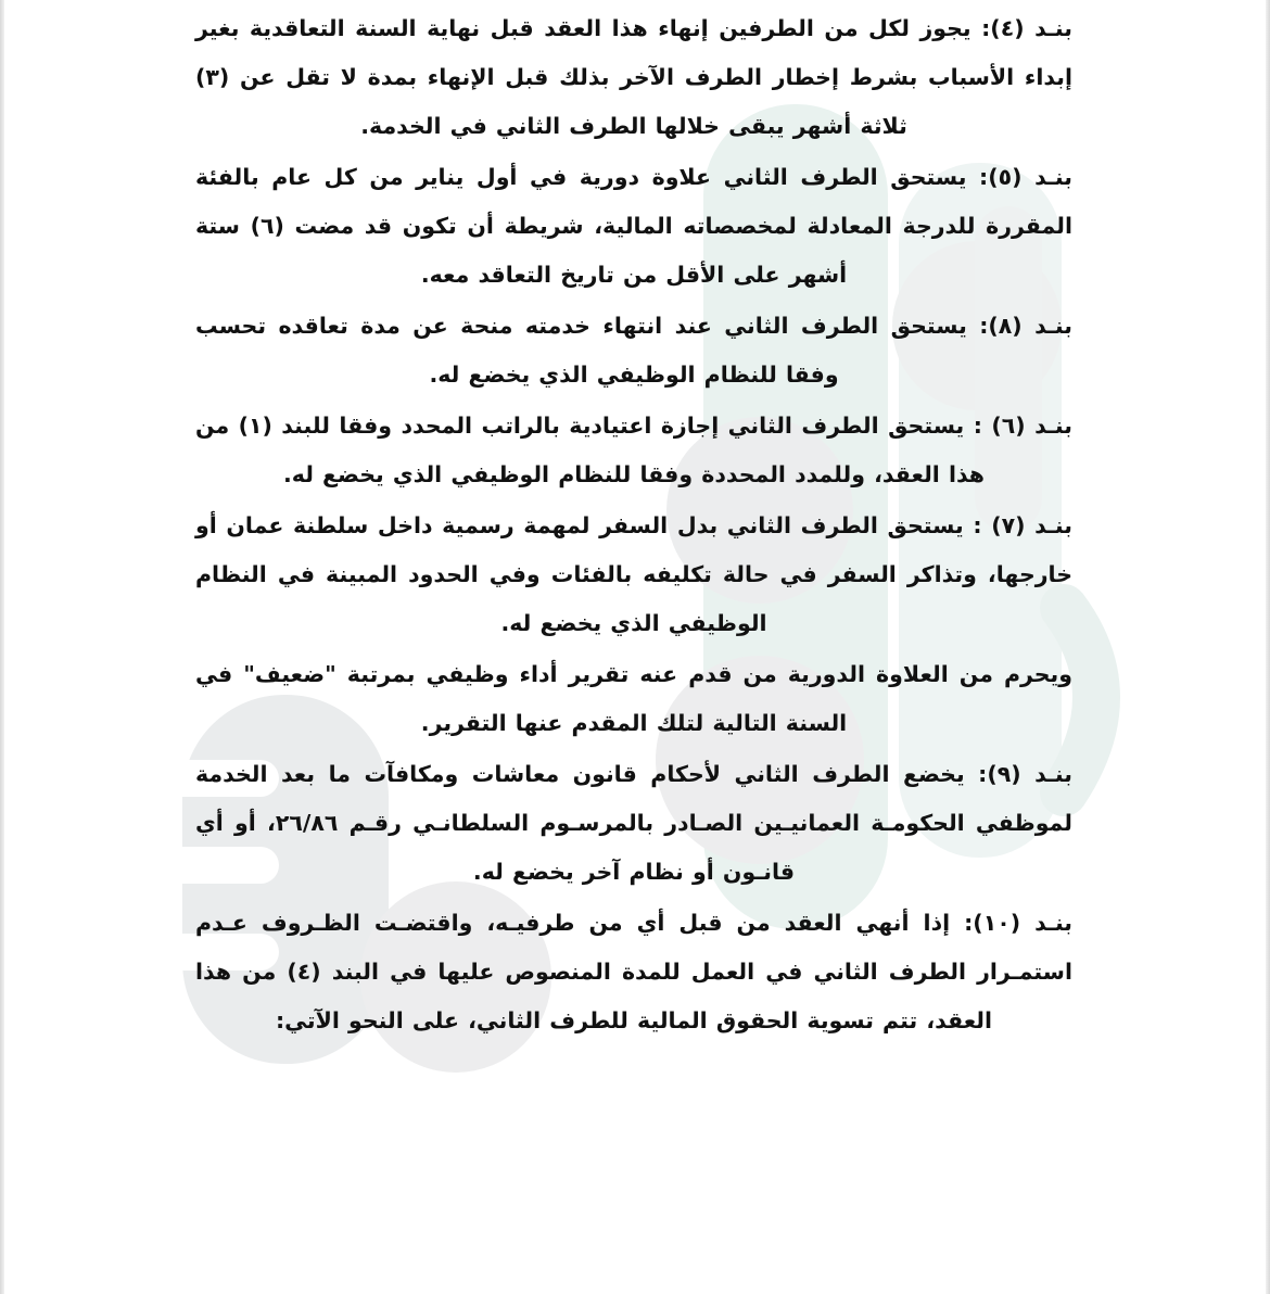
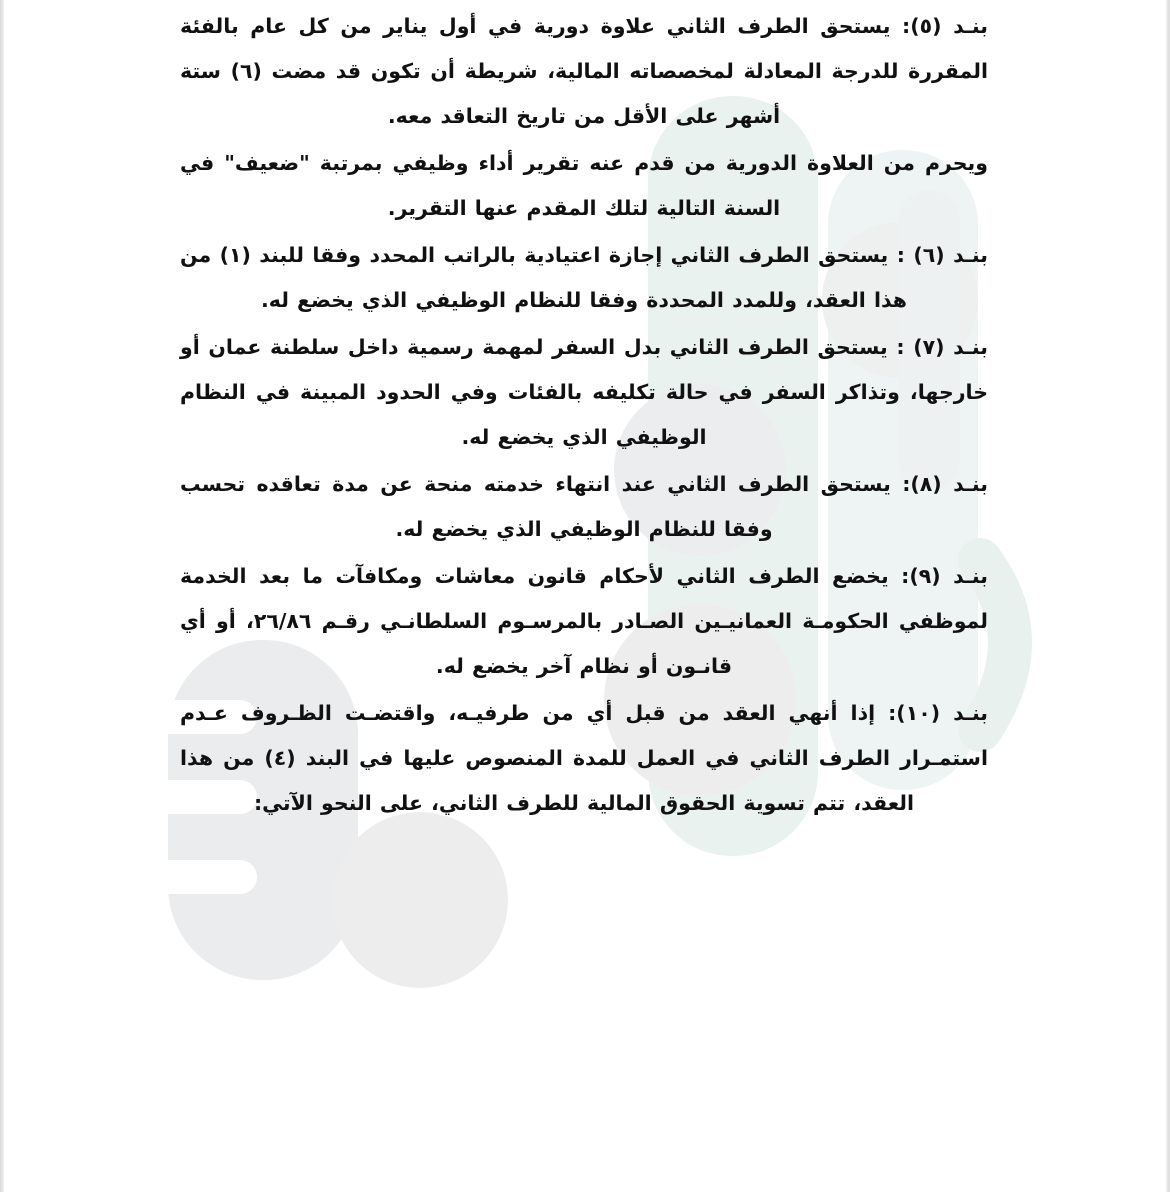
- بنـد (٤): يجوز لكل من الطرفين إنهاء هذا العقد قبل نهاية السنة التعاقدية بغير إبداء الأسباب بشرط إخطار الطرف الآخر بذلك قبل الإنهاء بمدة لا تقل عن (٣) ثلاثة أشهر يبقى خلالها الطرف الثاني في الخدمة.
  بنـد (٥): يستحق الطرف الثاني علاوة دورية في أول يناير من كل عام بالفئة المقررة للدرجة المعادلة لمخصصاته المالية، شريطة أن تكون قد مضت (٦) ستة أشهر على الأقل من تاريخ التعاقد معه.
- بنـد (٨): يستحق الطرف الثاني عند انتهاء خدمته منحة عن مدة تعاقده تحسب وفقا للنظام الوظيفي الذي يخضع له.
+ ويحرم من العلاوة الدورية من قدم عنه تقرير أداء وظيفي بمرتبة "ضعيف" في السنة التالية لتلك المقدم عنها التقرير.
  بنـد (٦) : يستحق الطرف الثاني إجازة اعتيادية بالراتب المحدد وفقا للبند (١) من هذا العقد، وللمدد المحددة وفقا للنظام الوظيفي الذي يخضع له.
  بنـد (٧) : يستحق الطرف الثاني بدل السفر لمهمة رسمية داخل سلطنة عمان أو خارجها، وتذاكر السفر في حالة تكليفه بالفئات وفي الحدود المبينة في النظام الوظيفي الذي يخضع له.
- ويحرم من العلاوة الدورية من قدم عنه تقرير أداء وظيفي بمرتبة "ضعيف" في السنة التالية لتلك المقدم عنها التقرير.
+ بنـد (٨): يستحق الطرف الثاني عند انتهاء خدمته منحة عن مدة تعاقده تحسب وفقا للنظام الوظيفي الذي يخضع له.
  بنـد (٩): يخضع الطرف الثاني لأحكام قانون معاشات ومكافآت ما بعد الخدمة لموظفي الحكومـة العمانيـين الصـادر بالمرسـوم السلطانـي رقـم ٢٦/٨٦، أو أي قانـون أو نظام آخر يخضع له.
  بنـد (١٠): إذا أنهي العقد من قبل أي من طرفيـه، واقتضـت الظـروف عـدم استمـرار الطرف الثاني في العمل للمدة المنصوص عليها في البند (٤) من هذا العقد، تتم تسوية الحقوق المالية للطرف الثاني، على النحو الآتي:
